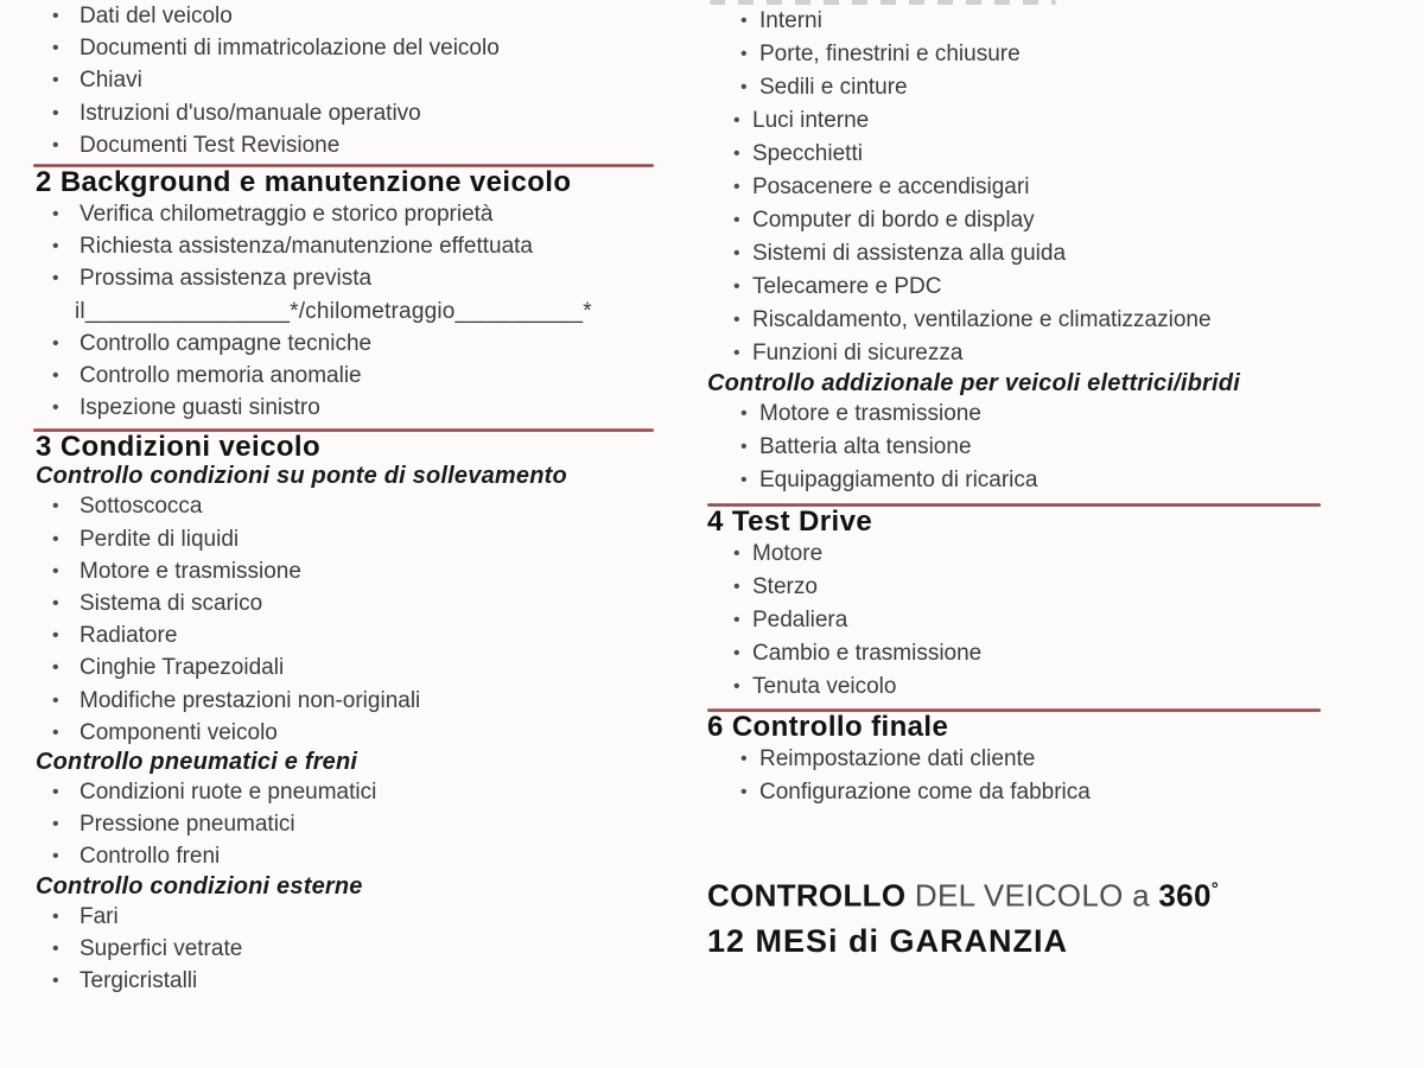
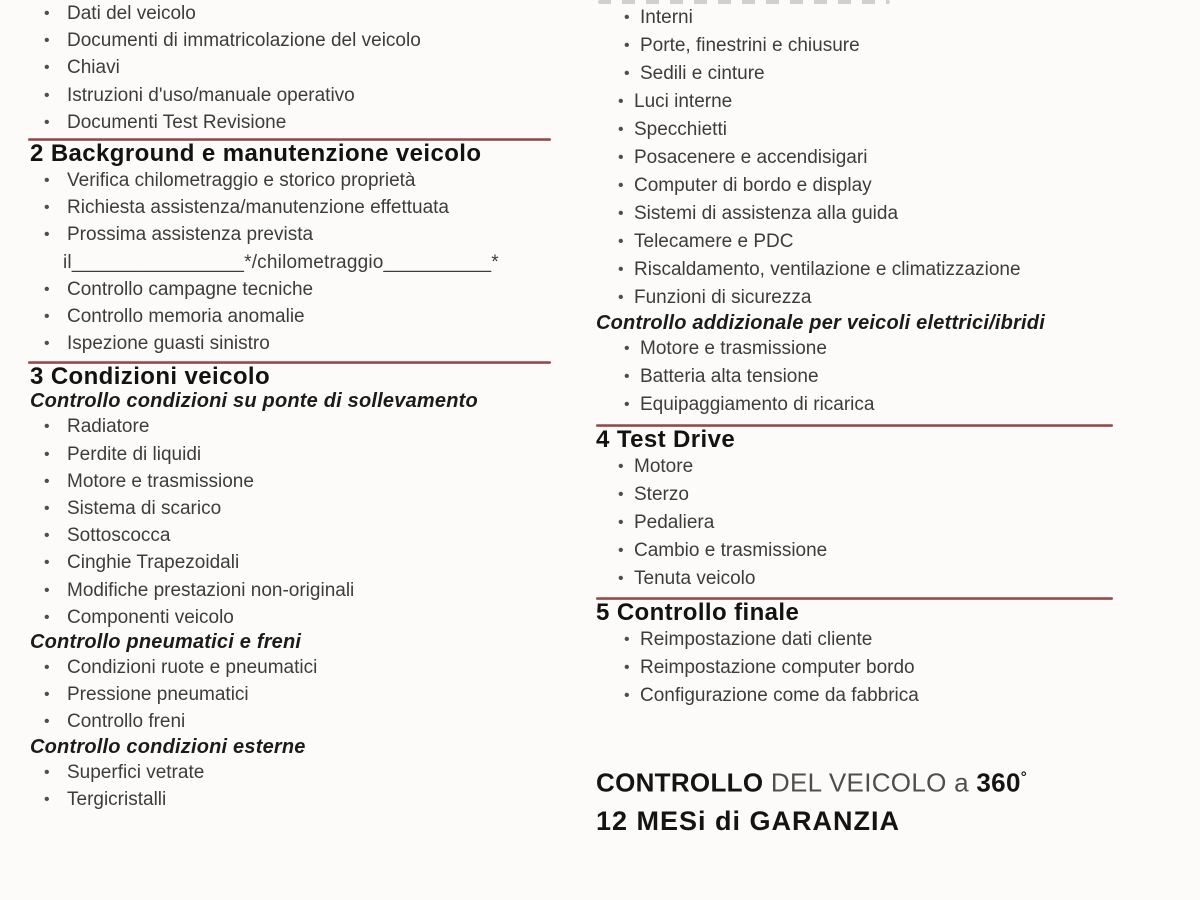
  Dati del veicolo
  Documenti di immatricolazione del veicolo
  Chiavi
  Istruzioni d'uso/manuale operativo
  Documenti Test Revisione
  2 Background e manutenzione veicolo
  Verifica chilometraggio e storico proprietà
  Richiesta assistenza/manutenzione effettuata
  Prossima assistenza prevista
  il________________*/chilometraggio__________*
  Controllo campagne tecniche
  Controllo memoria anomalie
  Ispezione guasti sinistro
  3 Condizioni veicolo
  Controllo condizioni su ponte di sollevamento
- Sottoscocca
+ Radiatore
  Perdite di liquidi
  Motore e trasmissione
  Sistema di scarico
- Radiatore
+ Sottoscocca
  Cinghie Trapezoidali
  Modifiche prestazioni non-originali
  Componenti veicolo
  Controllo pneumatici e freni
  Condizioni ruote e pneumatici
  Pressione pneumatici
  Controllo freni
  Controllo condizioni esterne
- Fari
  Superfici vetrate
  Tergicristalli
  Interni
  Porte, finestrini e chiusure
  Sedili e cinture
  Luci interne
  Specchietti
  Posacenere e accendisigari
  Computer di bordo e display
  Sistemi di assistenza alla guida
  Telecamere e PDC
  Riscaldamento, ventilazione e climatizzazione
  Funzioni di sicurezza
  Controllo addizionale per veicoli elettrici/ibridi
  Motore e trasmissione
  Batteria alta tensione
  Equipaggiamento di ricarica
  4 Test Drive
  Motore
  Sterzo
  Pedaliera
  Cambio e trasmissione
  Tenuta veicolo
- 6 Controllo finale
+ 5 Controllo finale
  Reimpostazione dati cliente
+ Reimpostazione computer bordo
  Configurazione come da fabbrica
  CONTROLLO DEL VEICOLO a 360°
  12 MESi di GARANZIA
